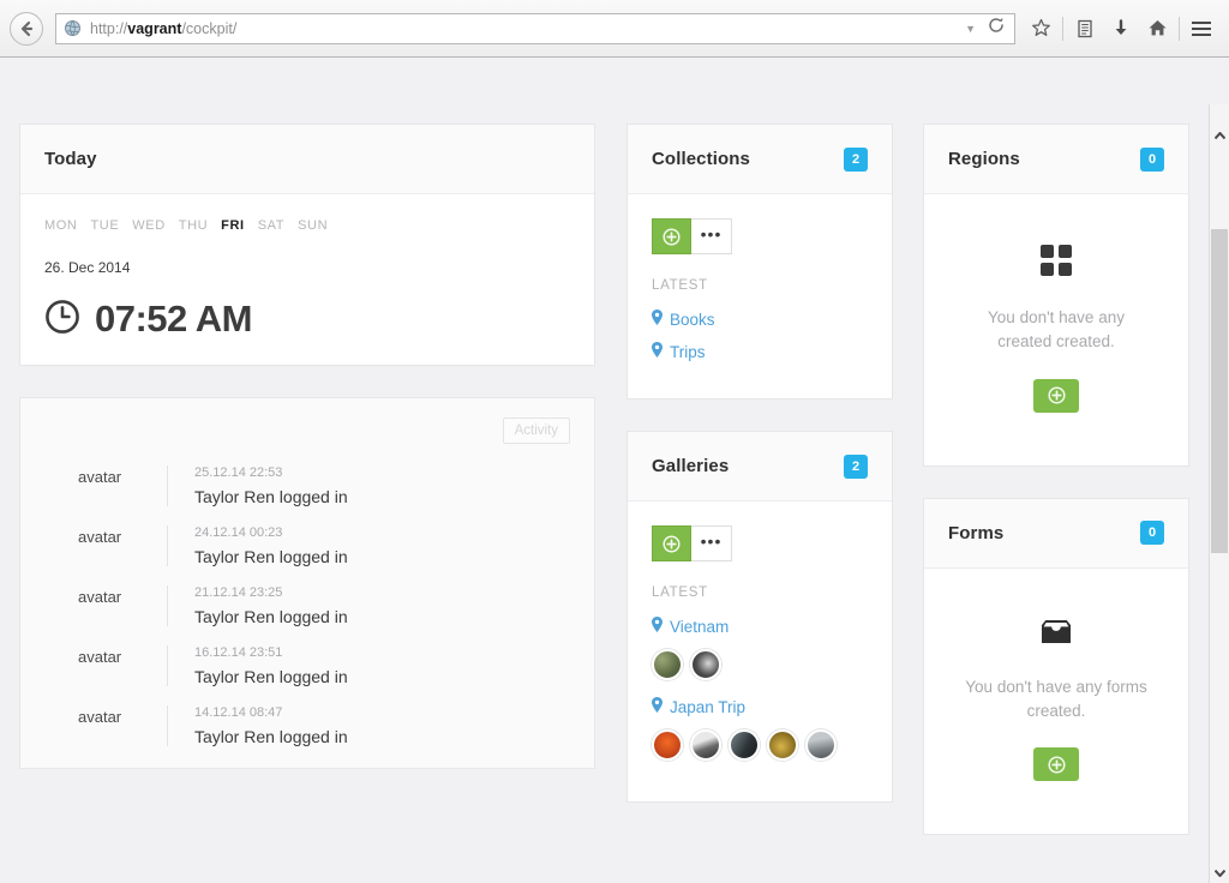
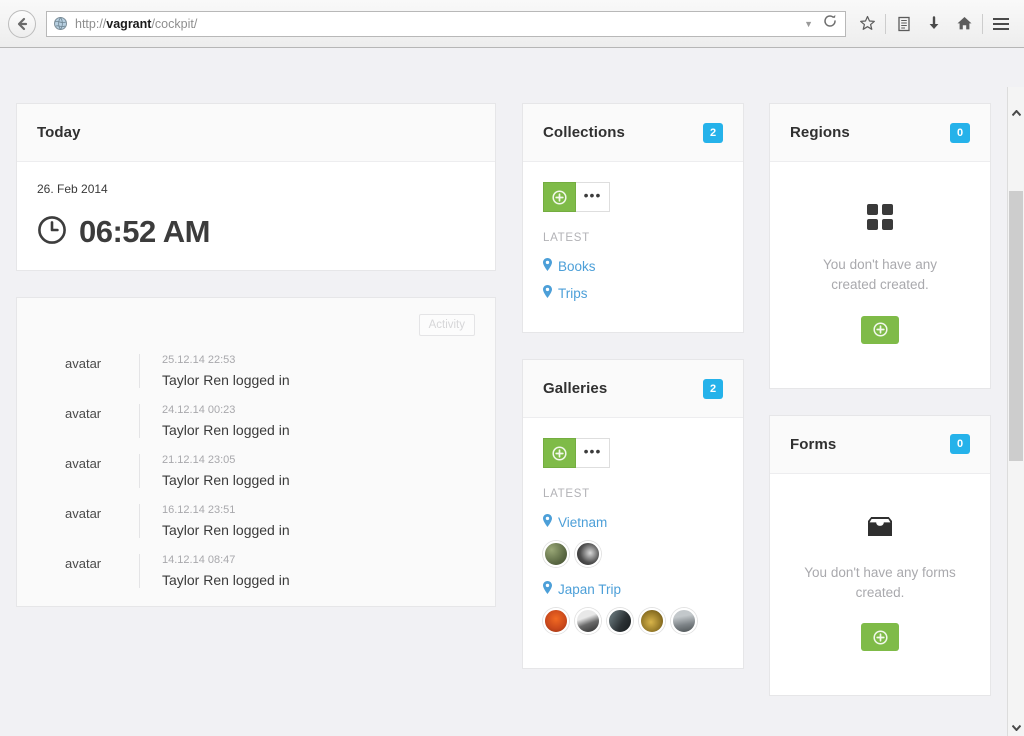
  http://vagrant/cockpit/
  ▼
  Today
- MON
- TUE
- WED
- THU
- FRI
- SAT
- SUN
- 26. Dec 2014
+ 26. Feb 2014
- 07:52 AM
+ 06:52 AM
  Activity
  avatar
  25.12.14 22:53
  Taylor Ren logged in
  avatar
  24.12.14 00:23
  Taylor Ren logged in
  avatar
- 21.12.14 23:25
+ 21.12.14 23:05
  Taylor Ren logged in
  avatar
  16.12.14 23:51
  Taylor Ren logged in
  avatar
  14.12.14 08:47
  Taylor Ren logged in
  Collections
  2
  •••
  LATEST
  Books
  Trips
  Galleries
  2
  •••
  LATEST
  Vietnam
  Japan Trip
  Regions
  0
  You don't have any created created.
  Forms
  0
  You don't have any forms created.
